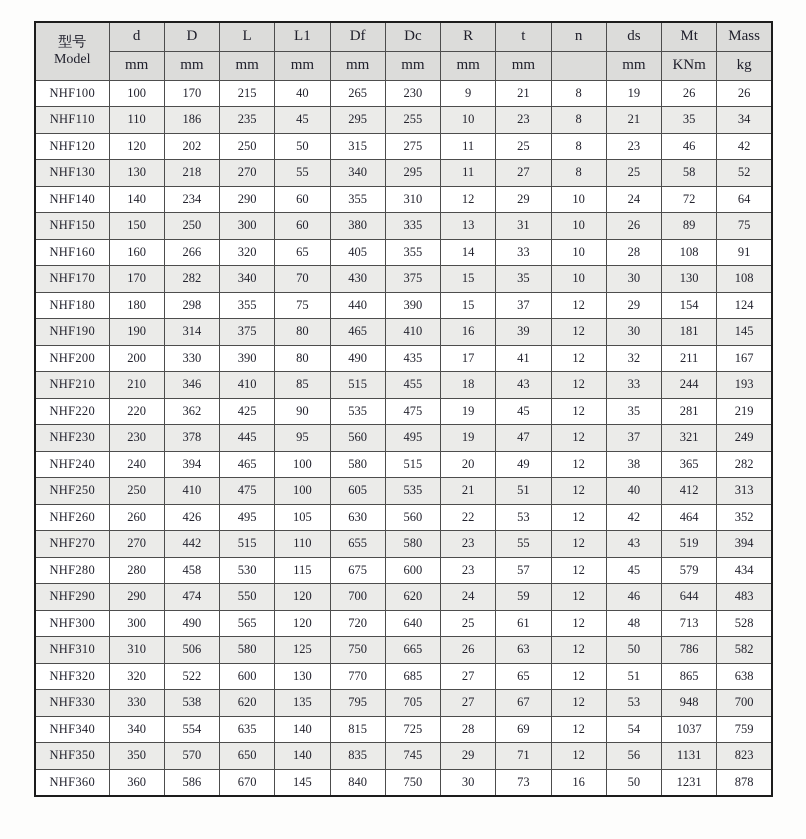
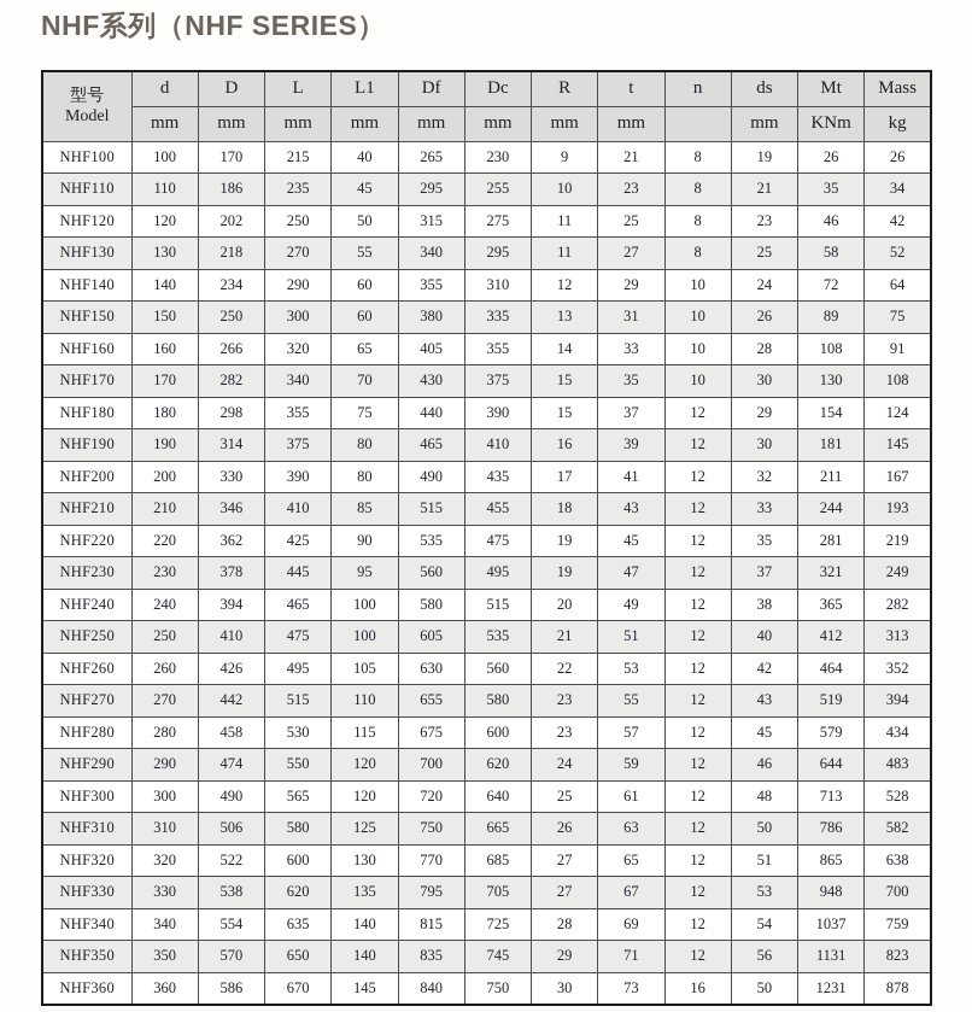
+ NHF系列（NHF SERIES）
  型号Model	d	D	L	L1	Df	Dc	R	t	n	ds	Mt	Mass
  mm	mm	mm	mm	mm	mm	mm	mm		mm	KNm	kg
  NHF100	100	170	215	40	265	230	9	21	8	19	26	26
  NHF110	110	186	235	45	295	255	10	23	8	21	35	34
  NHF120	120	202	250	50	315	275	11	25	8	23	46	42
  NHF130	130	218	270	55	340	295	11	27	8	25	58	52
  NHF140	140	234	290	60	355	310	12	29	10	24	72	64
  NHF150	150	250	300	60	380	335	13	31	10	26	89	75
  NHF160	160	266	320	65	405	355	14	33	10	28	108	91
  NHF170	170	282	340	70	430	375	15	35	10	30	130	108
  NHF180	180	298	355	75	440	390	15	37	12	29	154	124
  NHF190	190	314	375	80	465	410	16	39	12	30	181	145
  NHF200	200	330	390	80	490	435	17	41	12	32	211	167
  NHF210	210	346	410	85	515	455	18	43	12	33	244	193
  NHF220	220	362	425	90	535	475	19	45	12	35	281	219
  NHF230	230	378	445	95	560	495	19	47	12	37	321	249
  NHF240	240	394	465	100	580	515	20	49	12	38	365	282
  NHF250	250	410	475	100	605	535	21	51	12	40	412	313
  NHF260	260	426	495	105	630	560	22	53	12	42	464	352
  NHF270	270	442	515	110	655	580	23	55	12	43	519	394
  NHF280	280	458	530	115	675	600	23	57	12	45	579	434
  NHF290	290	474	550	120	700	620	24	59	12	46	644	483
  NHF300	300	490	565	120	720	640	25	61	12	48	713	528
  NHF310	310	506	580	125	750	665	26	63	12	50	786	582
  NHF320	320	522	600	130	770	685	27	65	12	51	865	638
  NHF330	330	538	620	135	795	705	27	67	12	53	948	700
  NHF340	340	554	635	140	815	725	28	69	12	54	1037	759
  NHF350	350	570	650	140	835	745	29	71	12	56	1131	823
  NHF360	360	586	670	145	840	750	30	73	16	50	1231	878
